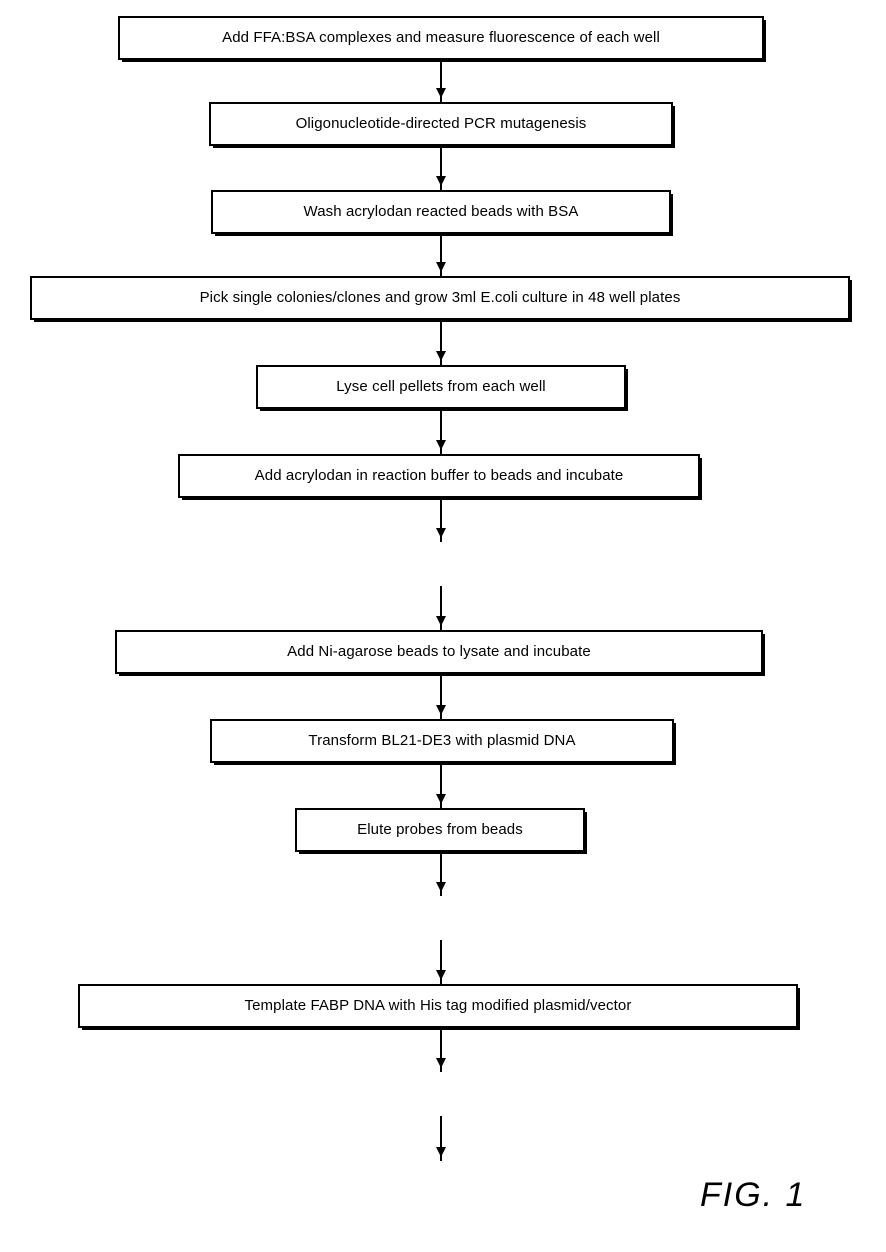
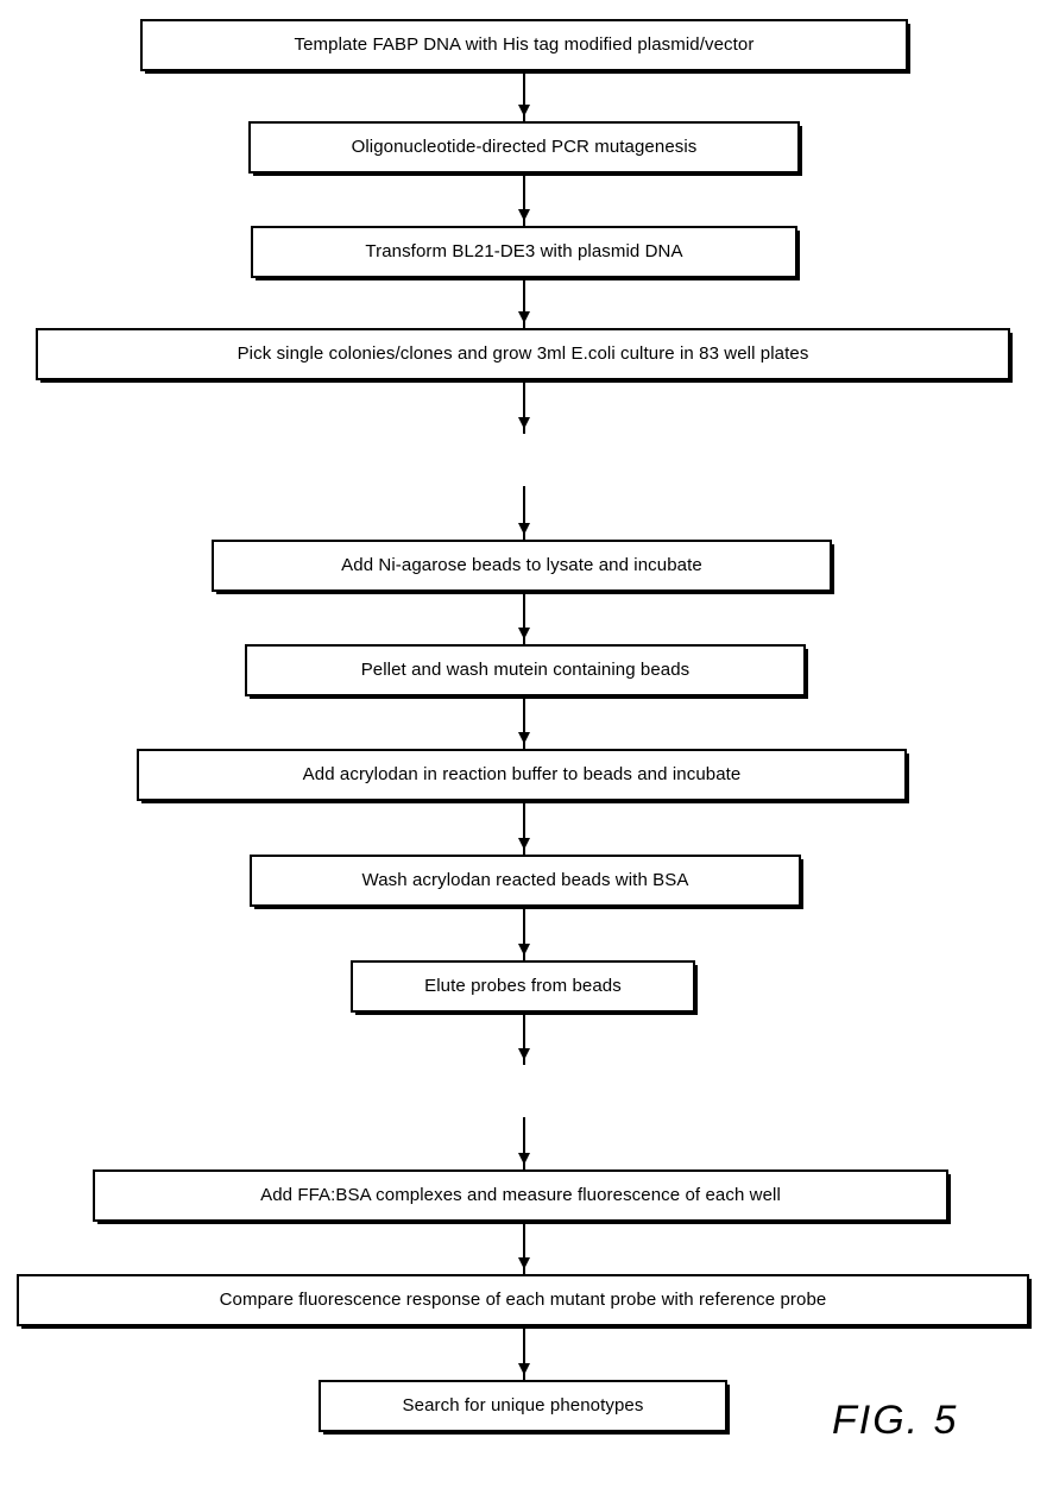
- Add FFA:BSA complexes and measure fluorescence of each well
+ Template FABP DNA with His tag modified plasmid/vector
  Oligonucleotide-directed PCR mutagenesis
- Wash acrylodan reacted beads with BSA
+ Transform BL21-DE3 with plasmid DNA
- Pick single colonies/clones and grow 3ml E.coli culture in 48 well plates
+ Pick single colonies/clones and grow 3ml E.coli culture in 83 well plates
- Lyse cell pellets from each well
- Add acrylodan in reaction buffer to beads and incubate
+ Add Ni-agarose beads to lysate and incubate
+ Pellet and wash mutein containing beads
- Add Ni-agarose beads to lysate and incubate
+ Add acrylodan in reaction buffer to beads and incubate
- Transform BL21-DE3 with plasmid DNA
+ Wash acrylodan reacted beads with BSA
  Elute probes from beads
- Template FABP DNA with His tag modified plasmid/vector
+ Add FFA:BSA complexes and measure fluorescence of each well
+ Compare fluorescence response of each mutant probe with reference probe
+ Search for unique phenotypes
- FIG. 1
+ FIG. 5
